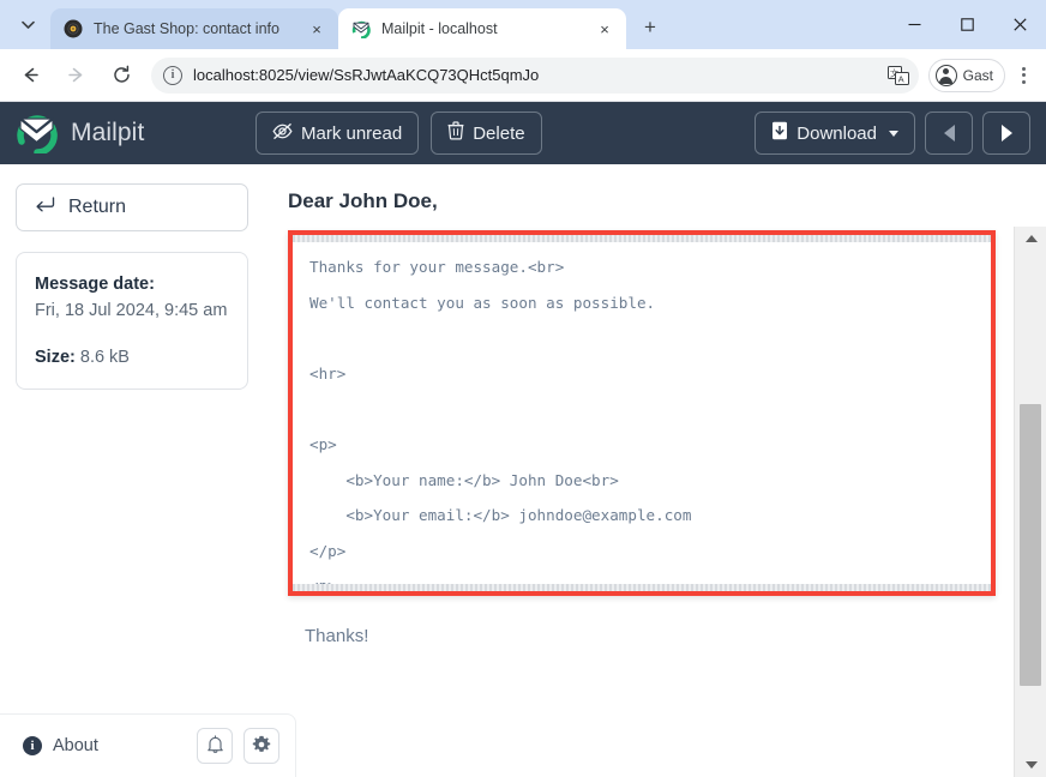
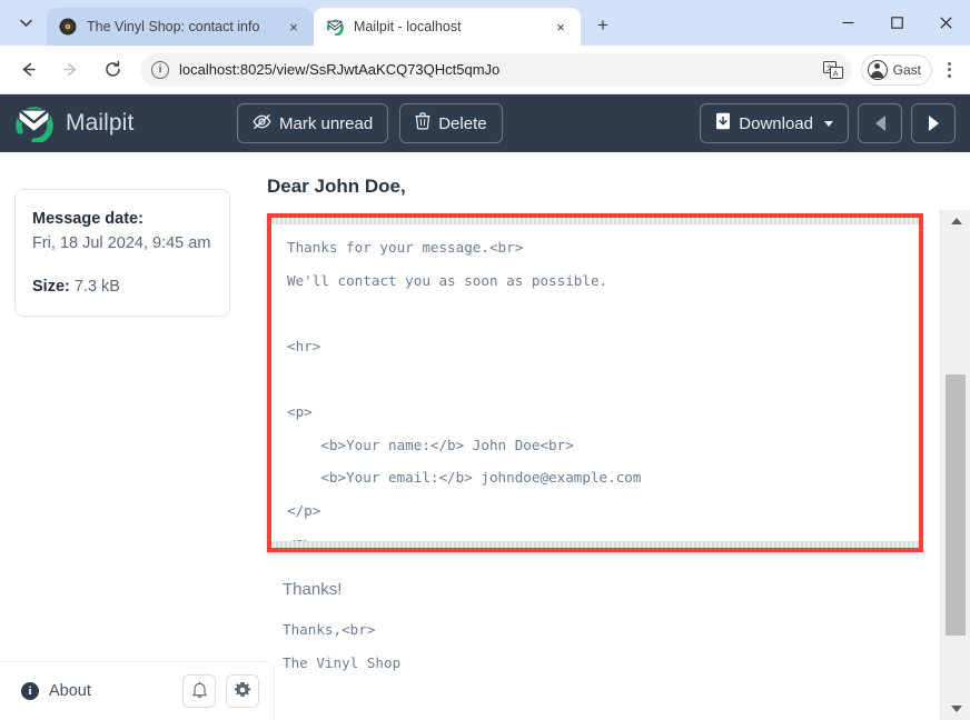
- The Gast Shop: contact info
+ The Vinyl Shop: contact info
  ×
  Mailpit - localhost
  ×
  +
  i
  localhost:8025/view/SsRJwtAaKCQ73QHct5qmJo
  文
  A
  Gast
  Mailpit
  Mark unread
  Delete
  Download
- Return
  Message date:
  Fri, 18 Jul 2024, 9:45 am
- Size: 8.6 kB
+ Size: 7.3 kB
  Dear John Doe,
  Thanks for your message.<br>
  We'll contact you as soon as possible.
  <hr>
  <p>
  <b>Your name:</b> John Doe<br>
  <b>Your email:</b> johndoe@example.com
  </p>
  Thanks!
+ Thanks,<br>
+ The Vinyl Shop
  i
  About
